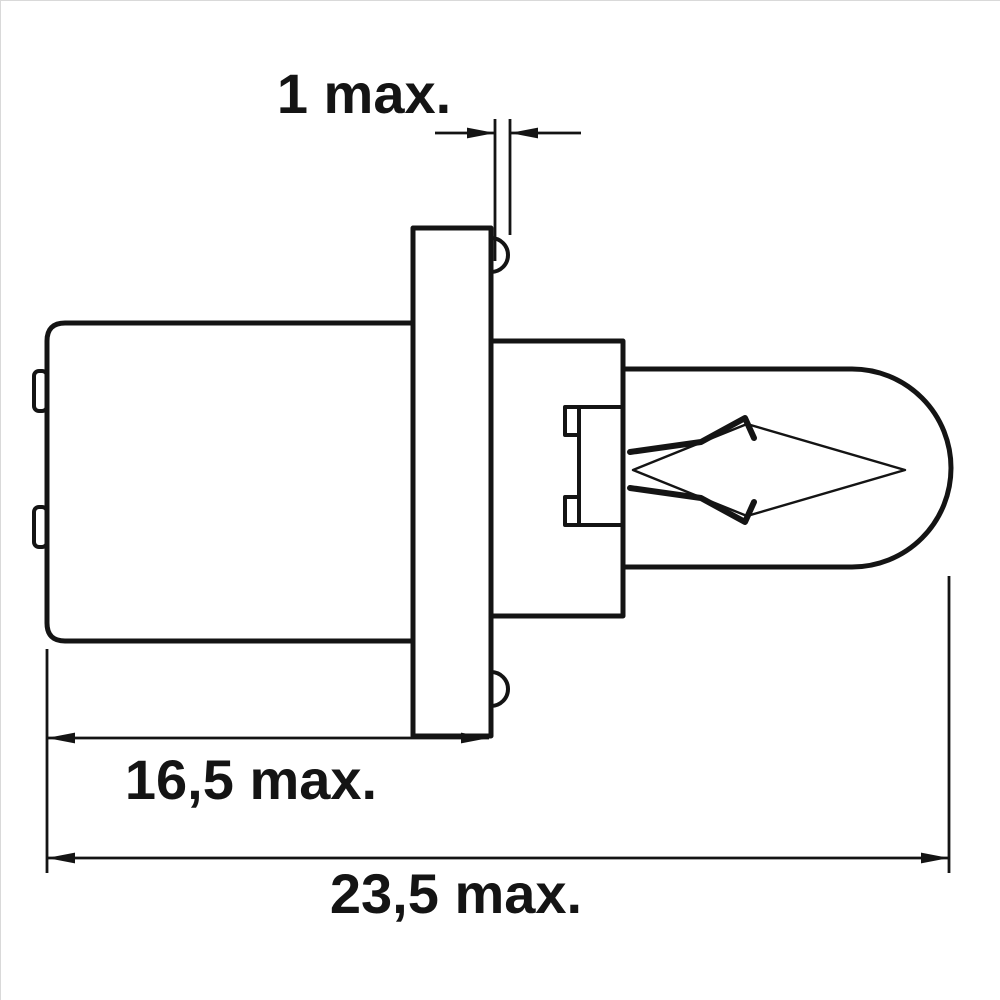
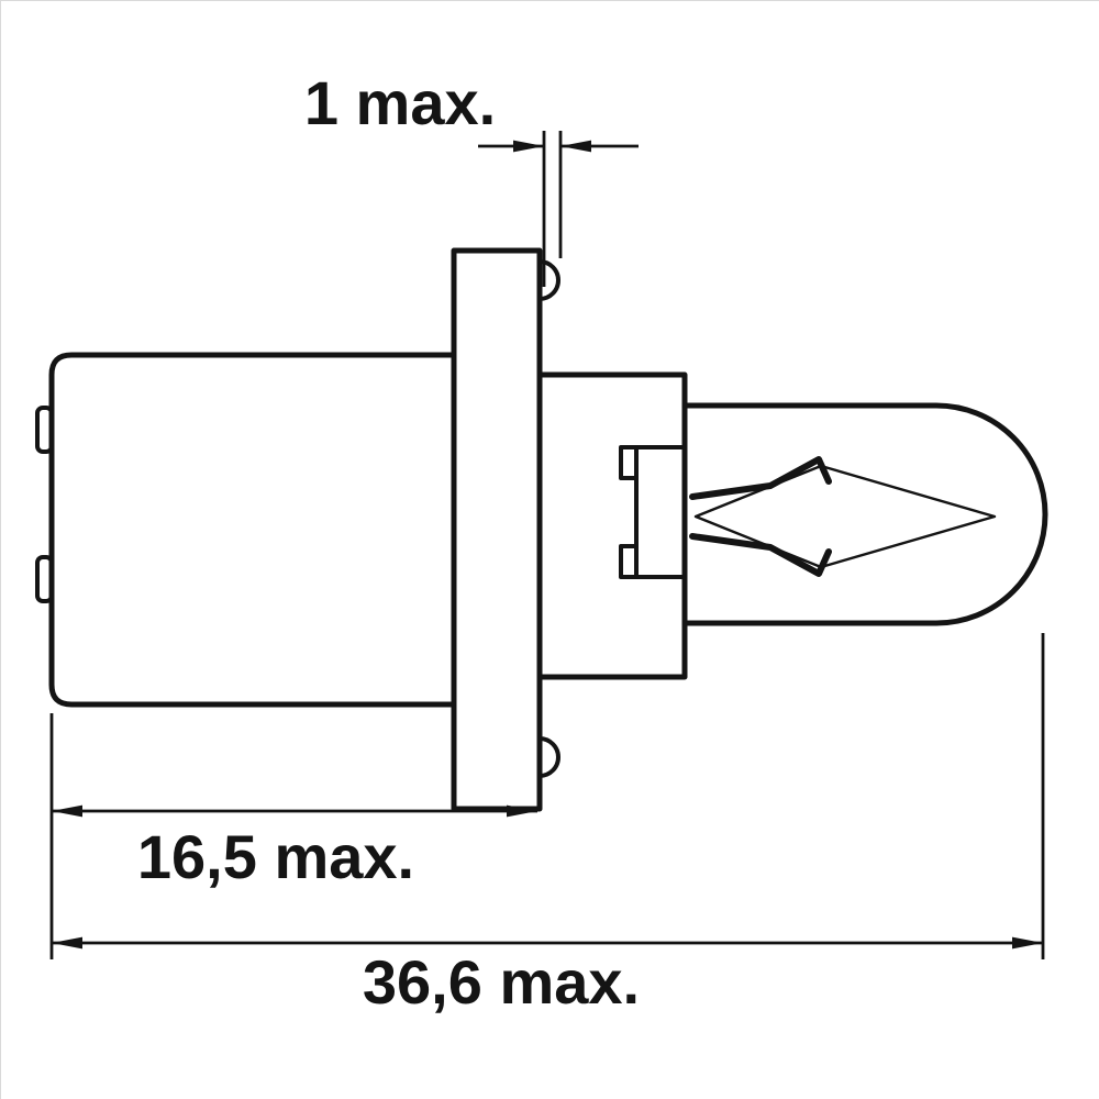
  1 max.
  16,5 max.
- 23,5 max.
+ 36,6 max.
